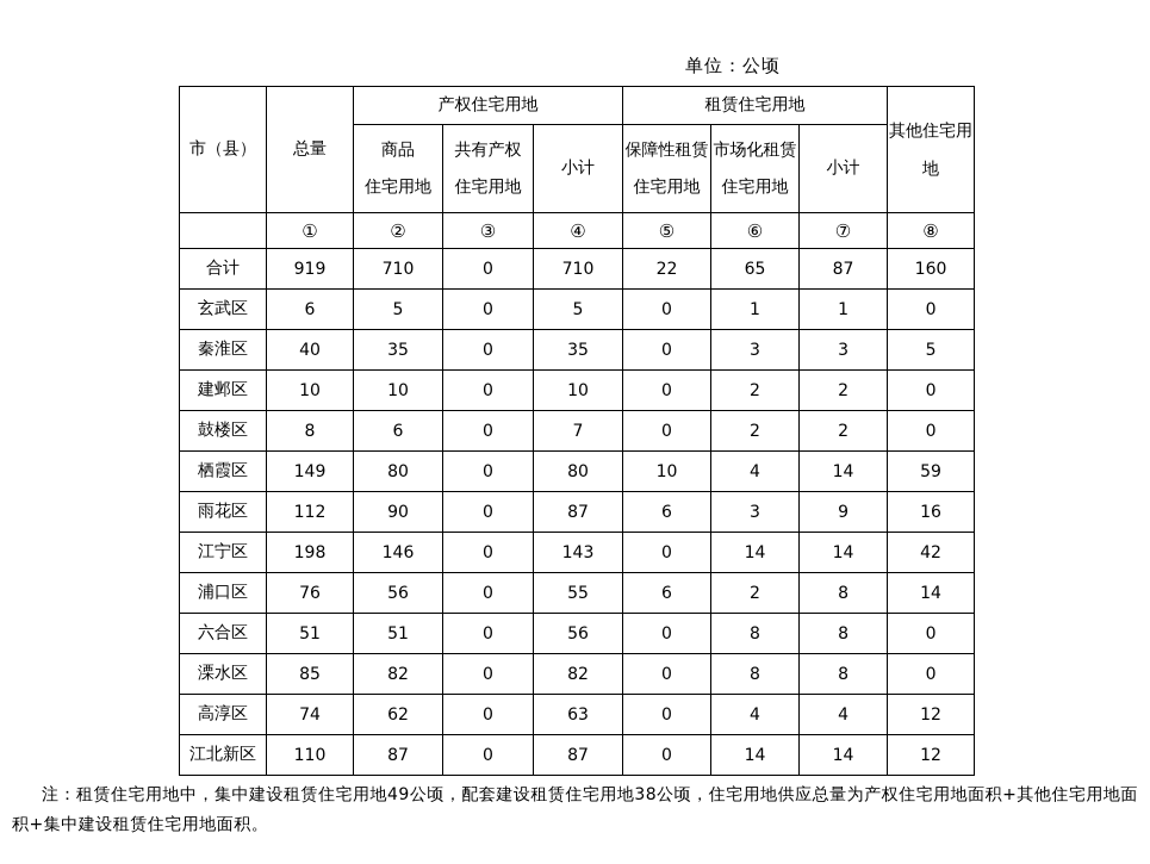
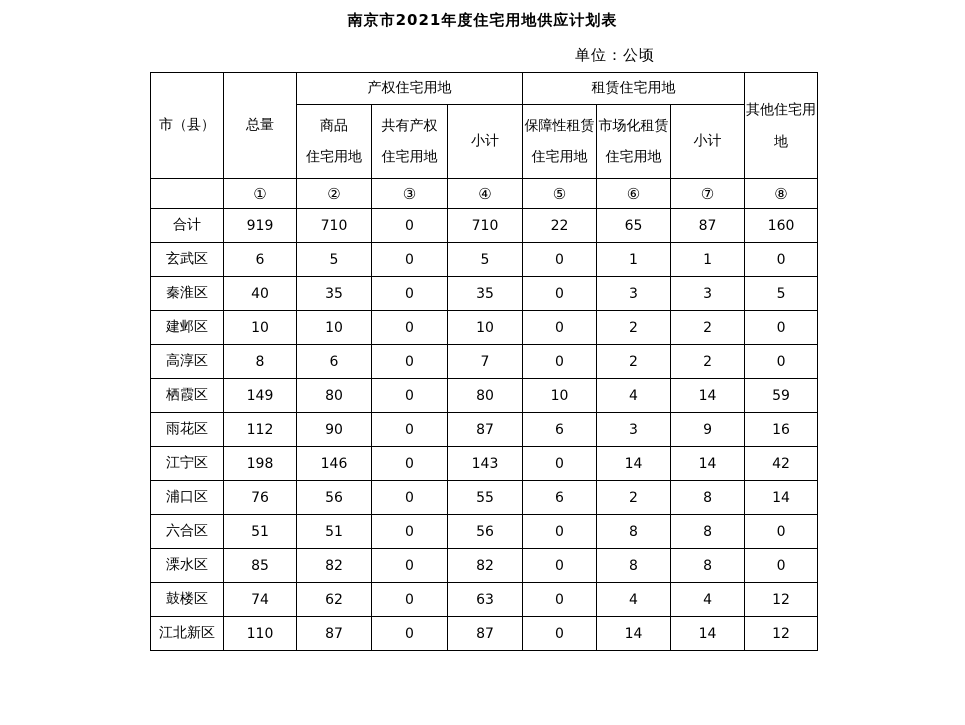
+ 南京市2021年度住宅用地供应计划表
  单位：公顷
  市（县）	总量	产权住宅用地	租赁住宅用地	其他住宅用地
  商品 住宅用地	共有产权 住宅用地	小计	保障性租赁 住宅用地	市场化租赁 住宅用地	小计
  	①	②	③	④	⑤	⑥	⑦	⑧
  合计	919	710	0	710	22	65	87	160
  玄武区	6	5	0	5	0	1	1	0
  秦淮区	40	35	0	35	0	3	3	5
  建邺区	10	10	0	10	0	2	2	0
- 鼓楼区	8	6	0	7	0	2	2	0
+ 高淳区	8	6	0	7	0	2	2	0
  栖霞区	149	80	0	80	10	4	14	59
  雨花区	112	90	0	87	6	3	9	16
  江宁区	198	146	0	143	0	14	14	42
  浦口区	76	56	0	55	6	2	8	14
  六合区	51	51	0	56	0	8	8	0
  溧水区	85	82	0	82	0	8	8	0
- 高淳区	74	62	0	63	0	4	4	12
+ 鼓楼区	74	62	0	63	0	4	4	12
  江北新区	110	87	0	87	0	14	14	12
- 注：租赁住宅用地中，集中建设租赁住宅用地49公顷，配套建设租赁住宅用地38公顷，住宅用地供应总量为产权住宅用地面积+其他住宅用地面积+集中建设租赁住宅用地面积。
